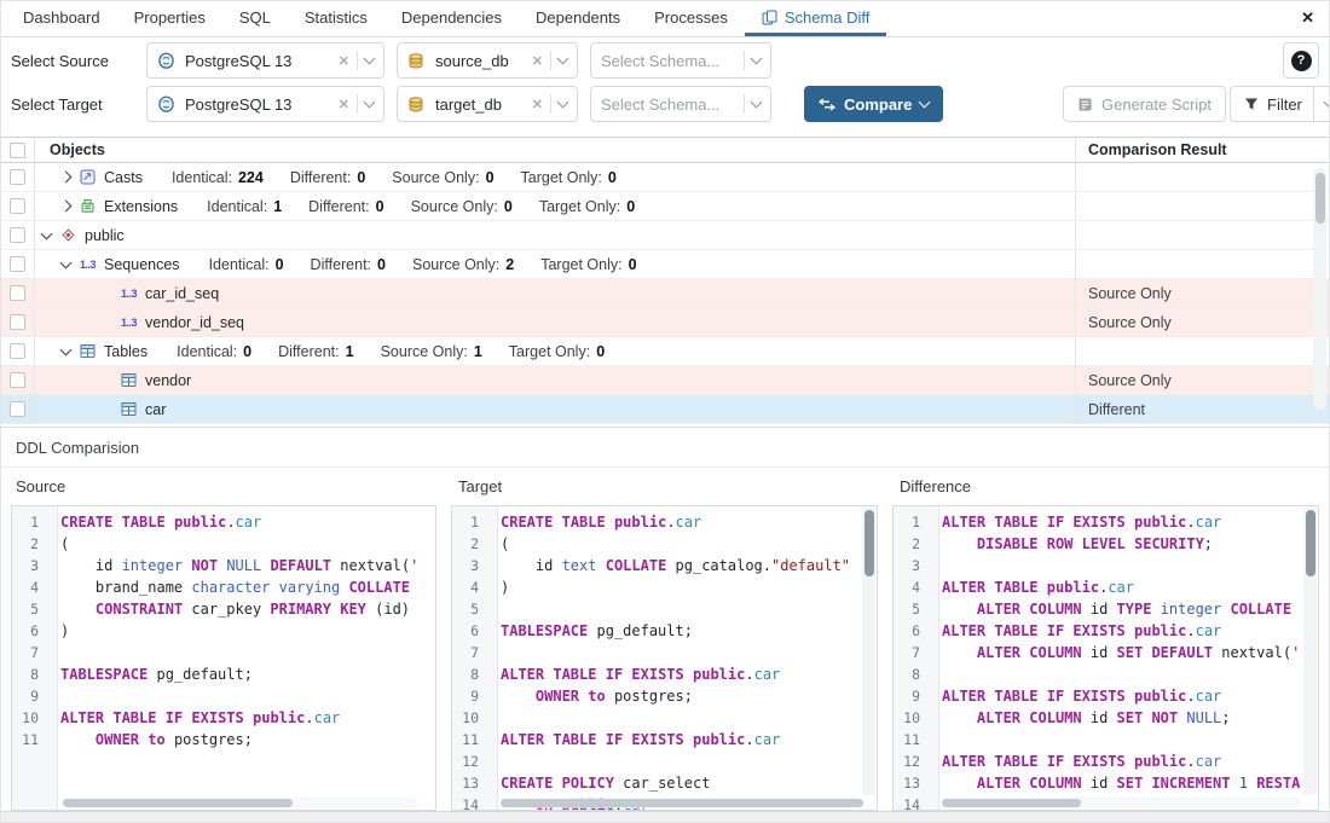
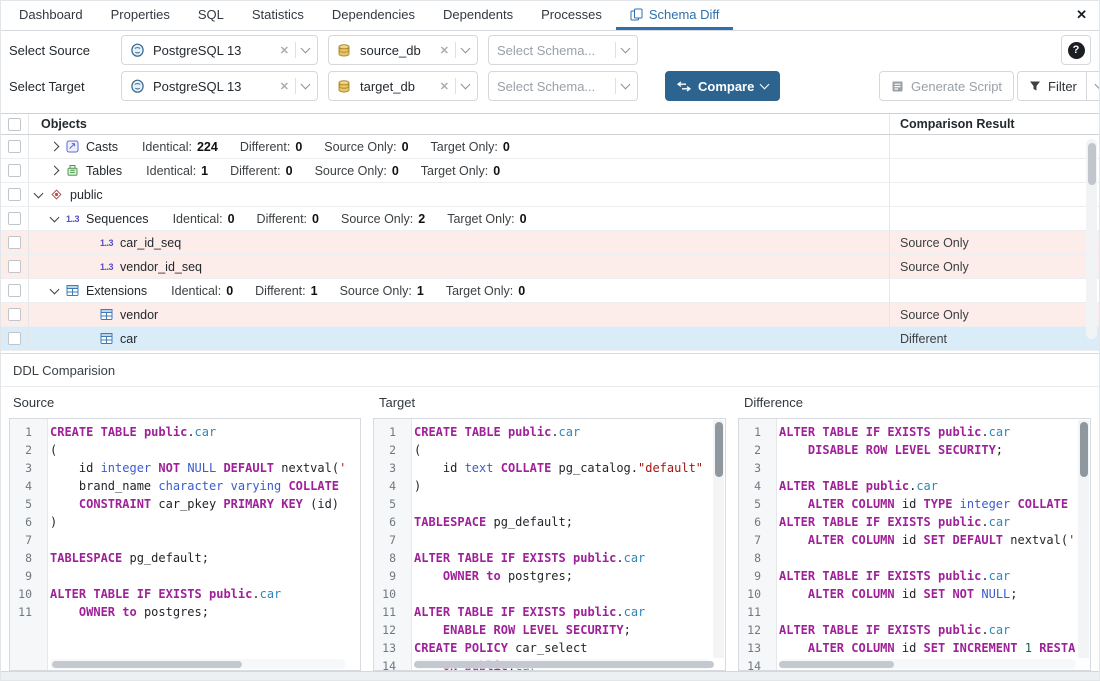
  Dashboard
  Properties
  SQL
  Statistics
  Dependencies
  Dependents
  Processes
  Schema Diff
  ✕
  Select Source
  PostgreSQL 13
  ✕
  source_db
  ✕
  Select Schema...
  ?
  Select Target
  PostgreSQL 13
  ✕
  target_db
  ✕
  Select Schema...
  Compare
  Generate Script
  Filter
  Objects
  Comparison Result
  Casts
  Identical:
  224
  Different:
  0
  Source Only:
  0
  Target Only:
  0
- Extensions
+ Tables
  Identical:
  1
  Different:
  0
  Source Only:
  0
  Target Only:
  0
  public
  1..3
  Sequences
  Identical:
  0
  Different:
  0
  Source Only:
  2
  Target Only:
  0
  1..3
  car_id_seq
  Source Only
  1..3
  vendor_id_seq
  Source Only
- Tables
+ Extensions
  Identical:
  0
  Different:
  1
  Source Only:
  1
  Target Only:
  0
  vendor
  Source Only
  car
  Different
  DDL Comparision
  Source
  Target
  Difference
  1
  CREATE TABLE public.car
  2
  (
  3
  id integer NOT NULL DEFAULT nextval('
  4
  brand_name character varying COLLATE
  5
  CONSTRAINT car_pkey PRIMARY KEY (id)
  6
  )
  7
  8
  TABLESPACE pg_default;
  9
  10
  ALTER TABLE IF EXISTS public.car
  11
  OWNER to postgres;
  1
  CREATE TABLE public.car
  2
  (
  3
  id text COLLATE pg_catalog."default"
  4
  )
  5
  6
  TABLESPACE pg_default;
  7
  8
  ALTER TABLE IF EXISTS public.car
  9
  OWNER to postgres;
  10
  11
  ALTER TABLE IF EXISTS public.car
  12
+ ENABLE ROW LEVEL SECURITY;
  13
  CREATE POLICY car_select
  14
  1
  ALTER TABLE IF EXISTS public.car
  2
  DISABLE ROW LEVEL SECURITY;
  3
  4
  ALTER TABLE public.car
  5
  ALTER COLUMN id TYPE integer COLLATE
  6
  ALTER TABLE IF EXISTS public.car
  7
  ALTER COLUMN id SET DEFAULT nextval('
  8
  9
  ALTER TABLE IF EXISTS public.car
  10
  ALTER COLUMN id SET NOT NULL;
  11
  12
  ALTER TABLE IF EXISTS public.car
  13
  ALTER COLUMN id SET INCREMENT 1 RESTA
  14
